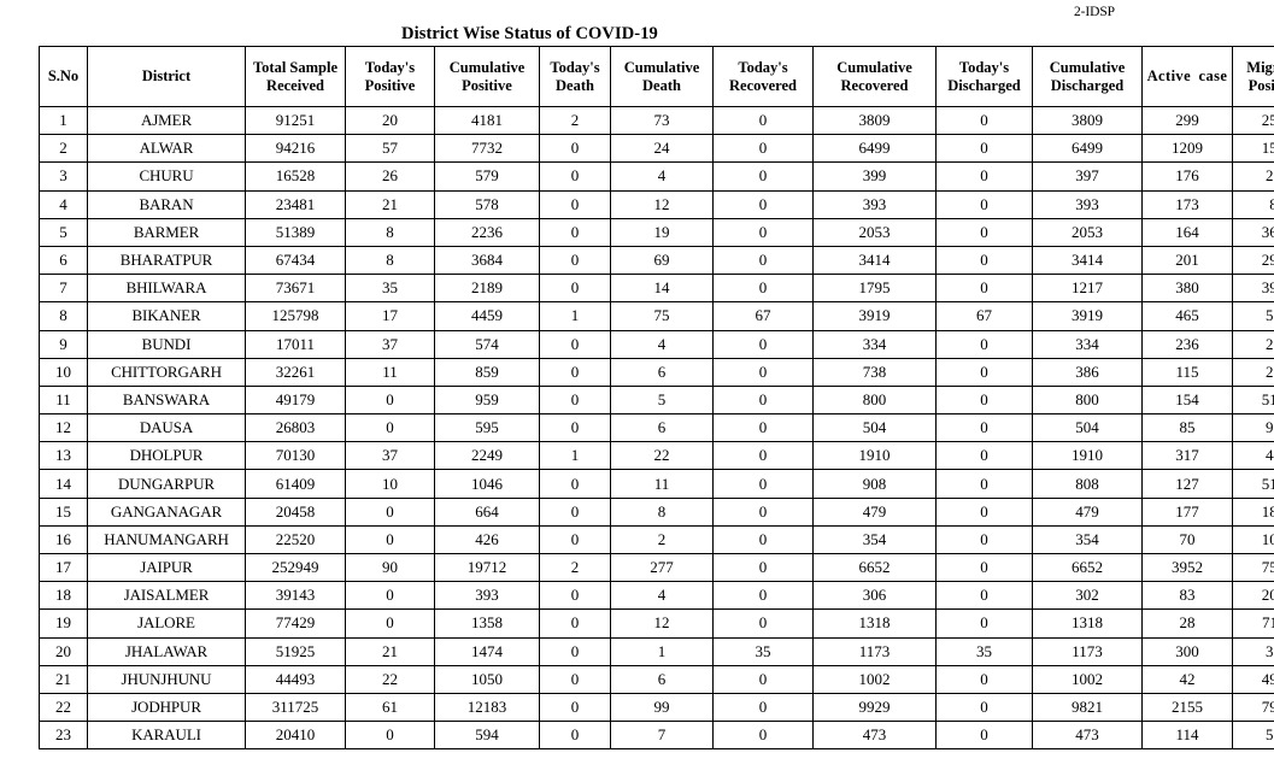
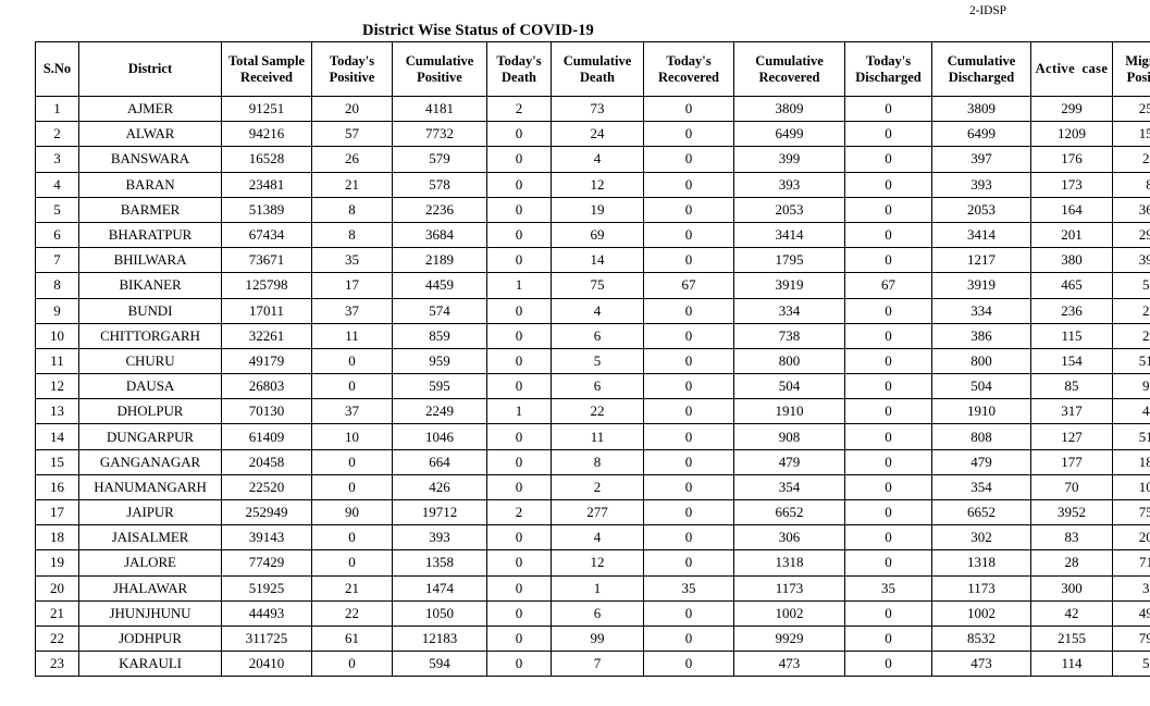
  2-IDSP
  District Wise Status of COVID-19
  S.No	District	Total SampleReceived	Today'sPositive	CumulativePositive	Today'sDeath	CumulativeDeath	Today'sRecovered	CumulativeRecovered	Today'sDischarged	CumulativeDischarged	Active case	MigPosi
  1	AJMER	91251	20	4181	2	73	0	3809	0	3809	299	2
  2	ALWAR	94216	57	7732	0	24	0	6499	0	6499	1209	1
- 3	CHURU	16528	26	579	0	4	0	399	0	397	176	2
+ 3	BANSWARA	16528	26	579	0	4	0	399	0	397	176	2
  4	BARAN	23481	21	578	0	12	0	393	0	393	173
  5	BARMER	51389	8	2236	0	19	0	2053	0	2053	164	3
  6	BHARATPUR	67434	8	3684	0	69	0	3414	0	3414	201	2
  7	BHILWARA	73671	35	2189	0	14	0	1795	0	1217	380	3
  8	BIKANER	125798	17	4459	1	75	67	3919	67	3919	465	5
  9	BUNDI	17011	37	574	0	4	0	334	0	334	236	2
  10	CHITTORGARH	32261	11	859	0	6	0	738	0	386	115	2
- 11	BANSWARA	49179	0	959	0	5	0	800	0	800	154	5
+ 11	CHURU	49179	0	959	0	5	0	800	0	800	154	5
  12	DAUSA	26803	0	595	0	6	0	504	0	504	85	9
  13	DHOLPUR	70130	37	2249	1	22	0	1910	0	1910	317	4
  14	DUNGARPUR	61409	10	1046	0	11	0	908	0	808	127	5
  15	GANGANAGAR	20458	0	664	0	8	0	479	0	479	177	1
  16	HANUMANGARH	22520	0	426	0	2	0	354	0	354	70	1
  17	JAIPUR	252949	90	19712	2	277	0	6652	0	6652	3952	7
  18	JAISALMER	39143	0	393	0	4	0	306	0	302	83	2
  19	JALORE	77429	0	1358	0	12	0	1318	0	1318	28	7
  20	JHALAWAR	51925	21	1474	0	1	35	1173	35	1173	300	3
  21	JHUNJHUNU	44493	22	1050	0	6	0	1002	0	1002	42	4
- 22	JODHPUR	311725	61	12183	0	99	0	9929	0	9821	2155	7
+ 22	JODHPUR	311725	61	12183	0	99	0	9929	0	8532	2155	7
  23	KARAULI	20410	0	594	0	7	0	473	0	473	114	5
